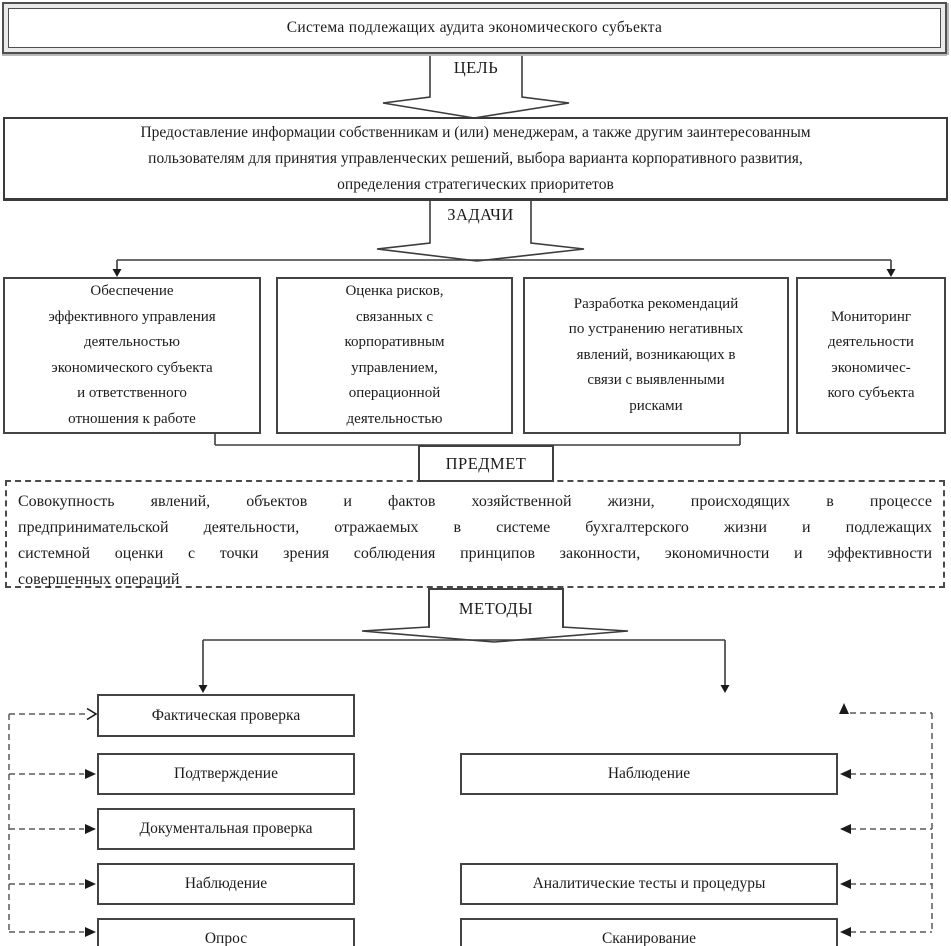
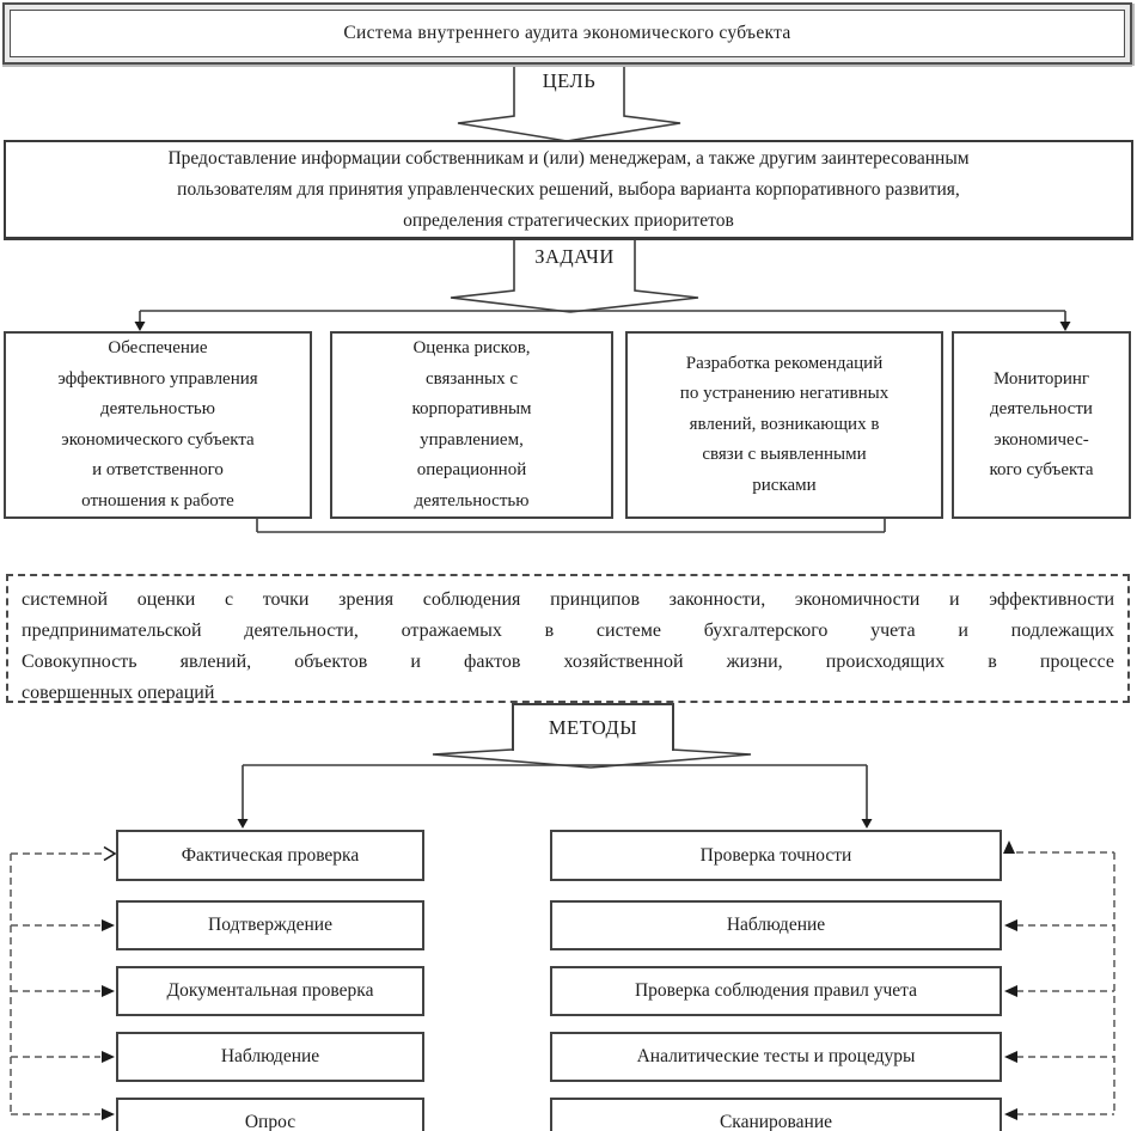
- Система подлежащих аудита экономического субъекта
+ Система внутреннего аудита экономического субъекта
  ЦЕЛЬ
  Предоставление информации собственникам и (или) менеджерам, а также другим заинтересованным
  пользователям для принятия управленческих решений, выбора варианта корпоративного развития,
  определения стратегических приоритетов
  ЗАДАЧИ
  Обеспечение
  эффективного управления
  деятельностью
  экономического субъекта
  и ответственного
  отношения к работе
  Оценка рисков,
  связанных с
  корпоративным
  управлением,
  операционной
  деятельностью
  Разработка рекомендаций
  по устранению негативных
  явлений, возникающих в
  связи с выявленными
  рисками
  Мониторинг
  деятельности
  экономичес-
  кого субъекта
- ПРЕДМЕТ
- Совокупность явлений, объектов и фактов хозяйственной жизни, происходящих в процессе
+ системной оценки с точки зрения соблюдения принципов законности, экономичности и эффективности
- предпринимательской деятельности, отражаемых в системе бухгалтерского жизни и подлежащих
+ предпринимательской деятельности, отражаемых в системе бухгалтерского учета и подлежащих
- системной оценки с точки зрения соблюдения принципов законности, экономичности и эффективности
+ Совокупность явлений, объектов и фактов хозяйственной жизни, происходящих в процессе
  совершенных операций
  МЕТОДЫ
  Фактическая проверка
  Подтверждение
  Документальная проверка
  Наблюдение
  Опрос
+ Проверка точности
  Наблюдение
+ Проверка соблюдения правил учета
  Аналитические тесты и процедуры
  Сканирование
